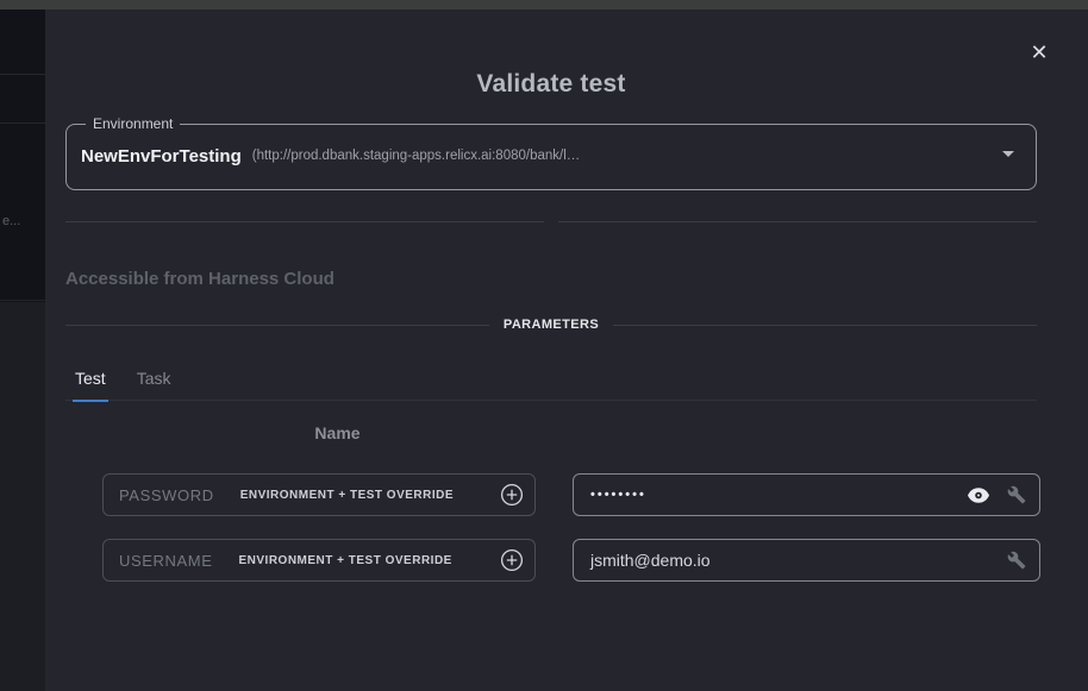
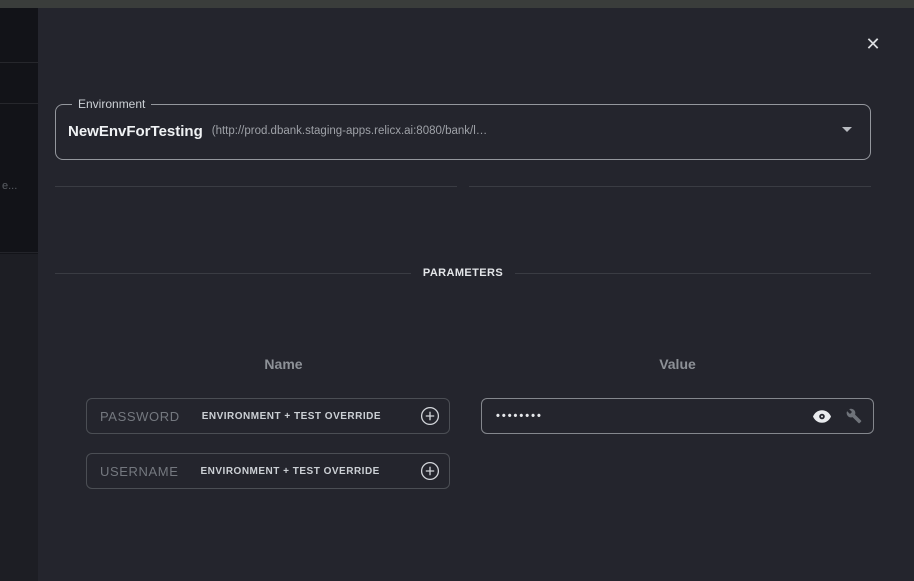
  e...
  ✕
- Validate test
  Environment
  NewEnvForTesting
  (http://prod.dbank.staging-apps.relicx.ai:8080/bank/l…
- Accessible from Harness Cloud
  PARAMETERS
- Test
- Task
  Name
+ Value
  PASSWORD
  ENVIRONMENT + TEST OVERRIDE
  ••••••••
  USERNAME
  ENVIRONMENT + TEST OVERRIDE
- jsmith@demo.io
